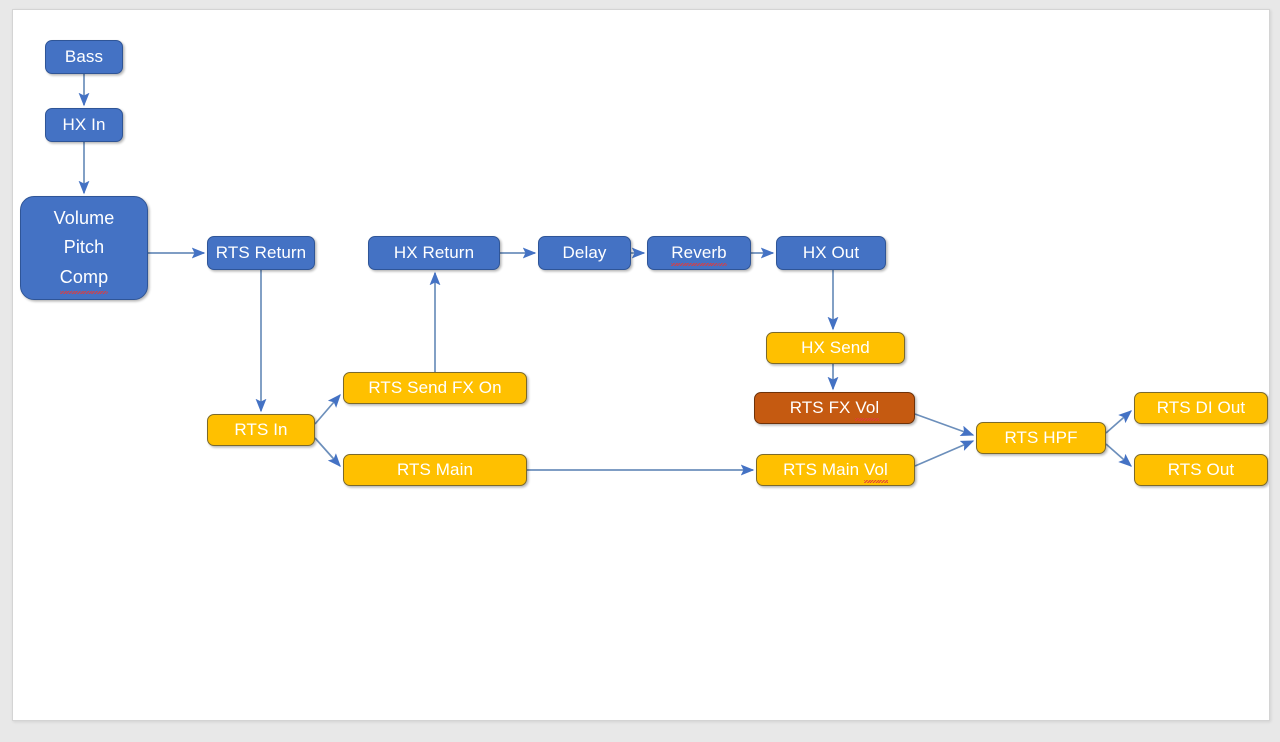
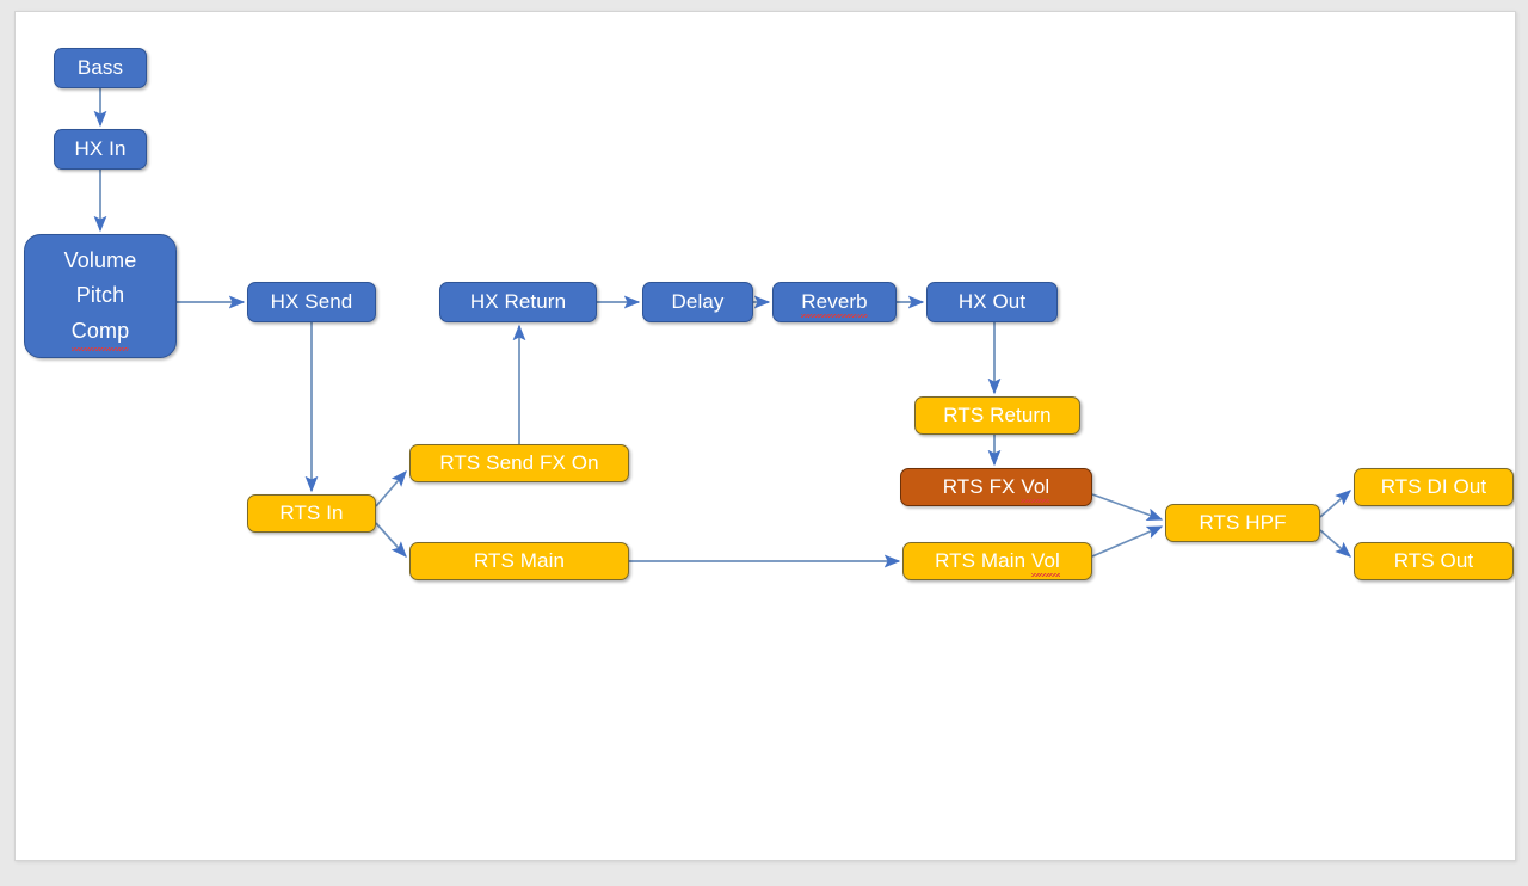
  Bass
  HX In
  Volume
  Pitch
  Comp
- RTS Return
+ HX Send
  HX Return
  Delay
  Reverb
  HX Out
  RTS In
  RTS Send FX On
  RTS Main
- HX Send
+ RTS Return
  RTS FX Vol
  RTS Main Vol
  RTS HPF
  RTS DI Out
  RTS Out
